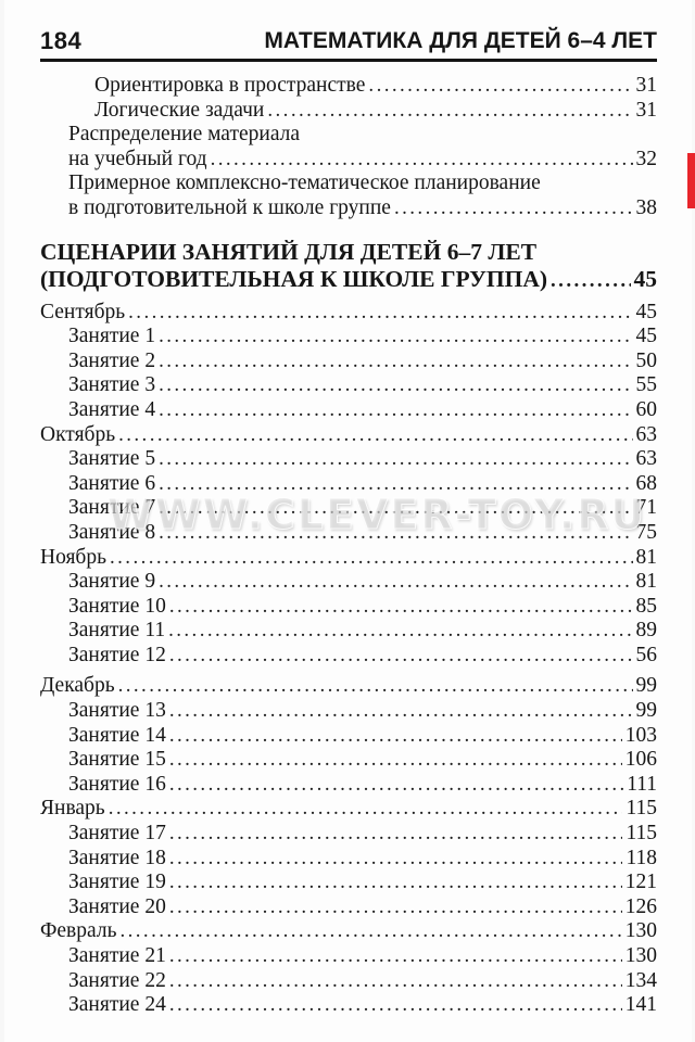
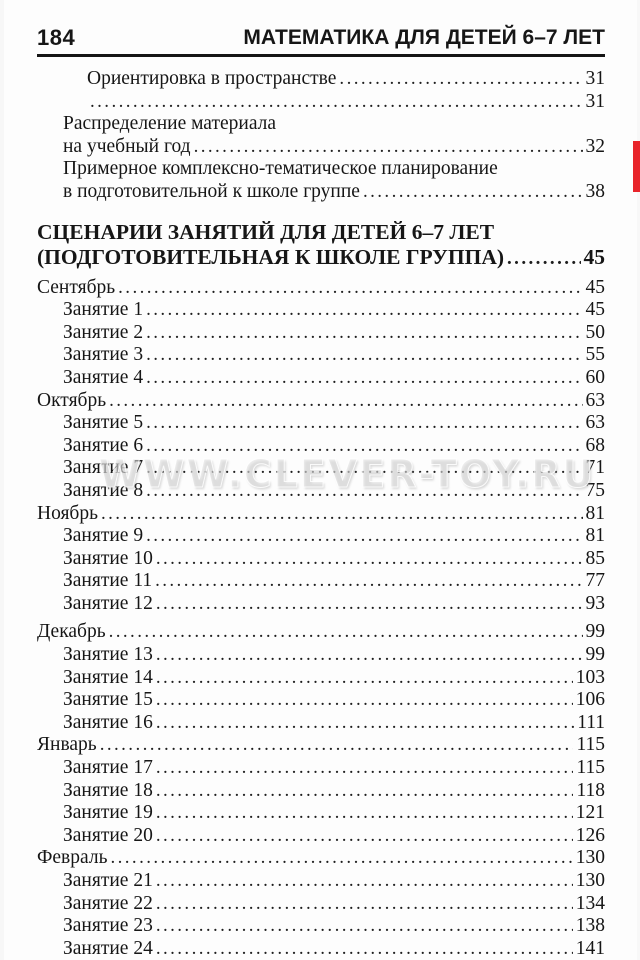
  184
- МАТЕМАТИКА ДЛЯ ДЕТЕЙ 6–4 ЛЕТ
+ МАТЕМАТИКА ДЛЯ ДЕТЕЙ 6–7 ЛЕТ
  Ориентировка в пространстве
  31
- Логические задачи
  31
  Распределение материала
  на учебный год
  32
  Примерное комплексно-тематическое планирование
  в подготовительной к школе группе
  38
  СЦЕНАРИИ ЗАНЯТИЙ ДЛЯ ДЕТЕЙ 6–7 ЛЕТ
  (ПОДГОТОВИТЕЛЬНАЯ К ШКОЛЕ ГРУППА)
  45
  Сентябрь
  45
  Занятие 1
  45
  Занятие 2
  50
  Занятие 3
  55
  Занятие 4
  60
  Октябрь
  63
  Занятие 5
  63
  Занятие 6
  68
  Занятие 7
  71
  Занятие 8
  75
  Ноябрь
  81
  Занятие 9
  81
  Занятие 10
  85
  Занятие 11
- 89
+ 77
  Занятие 12
- 56
+ 93
  Декабрь
  99
  Занятие 13
  99
  Занятие 14
  103
  Занятие 15
  106
  Занятие 16
  111
  Январь
  115
  Занятие 17
  115
  Занятие 18
  118
  Занятие 19
  121
  Занятие 20
  126
  Февраль
  130
  Занятие 21
  130
  Занятие 22
  134
+ Занятие 23
+ 138
  Занятие 24
  141
  WWW.CLEVER-TOY.RU
